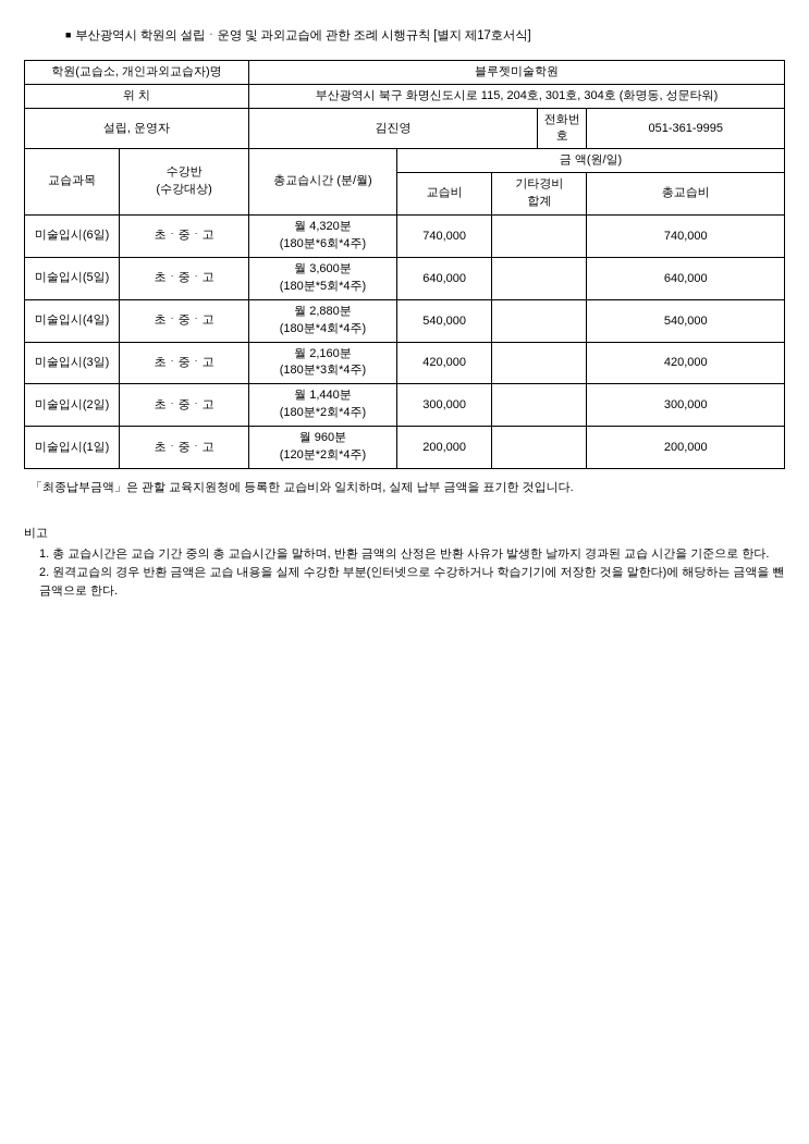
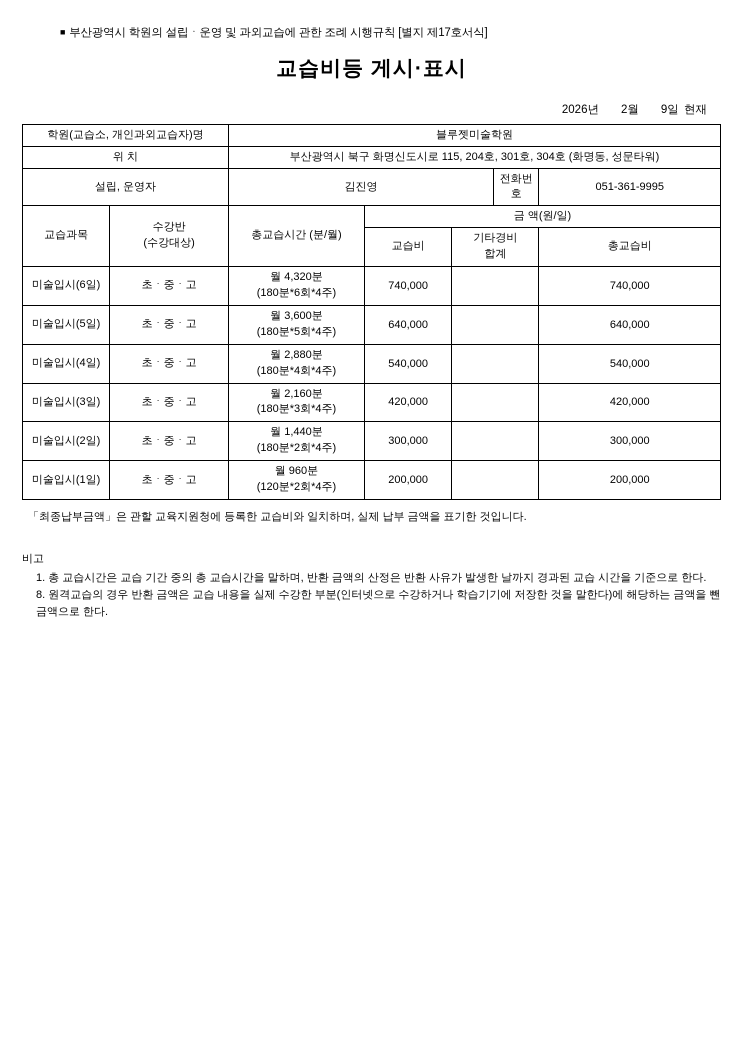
  ■ 부산광역시 학원의 설립ㆍ운영 및 과외교습에 관한 조례 시행규칙 [별지 제17호서식]
+ 교습비등 게시·표시
+ 2026년 2월 9일 현재
  학원(교습소, 개인과외교습자)명	블루젯미술학원
  위 치	부산광역시 북구 화명신도시로 115, 204호, 301호, 304호 (화명동, 성문타워)
  설립, 운영자	김진영	전화번호	051-361-9995
  교습과목	수강반 (수강대상)	총교습시간 (분/월)	금 액(원/일)
  교습비	기타경비 합계	총교습비
  미술입시(6일)	초ㆍ중ㆍ고	월 4,320분 (180분*6회*4주)	740,000		740,000
  미술입시(5일)	초ㆍ중ㆍ고	월 3,600분 (180분*5회*4주)	640,000		640,000
  미술입시(4일)	초ㆍ중ㆍ고	월 2,880분 (180분*4회*4주)	540,000		540,000
  미술입시(3일)	초ㆍ중ㆍ고	월 2,160분 (180분*3회*4주)	420,000		420,000
  미술입시(2일)	초ㆍ중ㆍ고	월 1,440분 (180분*2회*4주)	300,000		300,000
  미술입시(1일)	초ㆍ중ㆍ고	월 960분 (120분*2회*4주)	200,000		200,000
  「최종납부금액」은 관할 교육지원청에 등록한 교습비와 일치하며, 실제 납부 금액을 표기한 것입니다.
  비고
  1. 총 교습시간은 교습 기간 중의 총 교습시간을 말하며, 반환 금액의 산정은 반환 사유가 발생한 날까지 경과된 교습 시간을 기준으로 한다.
- 2. 원격교습의 경우 반환 금액은 교습 내용을 실제 수강한 부분(인터넷으로 수강하거나 학습기기에 저장한 것을 말한다)에 해당하는 금액을 뺀 금액으로 한다.
+ 8. 원격교습의 경우 반환 금액은 교습 내용을 실제 수강한 부분(인터넷으로 수강하거나 학습기기에 저장한 것을 말한다)에 해당하는 금액을 뺀 금액으로 한다.
